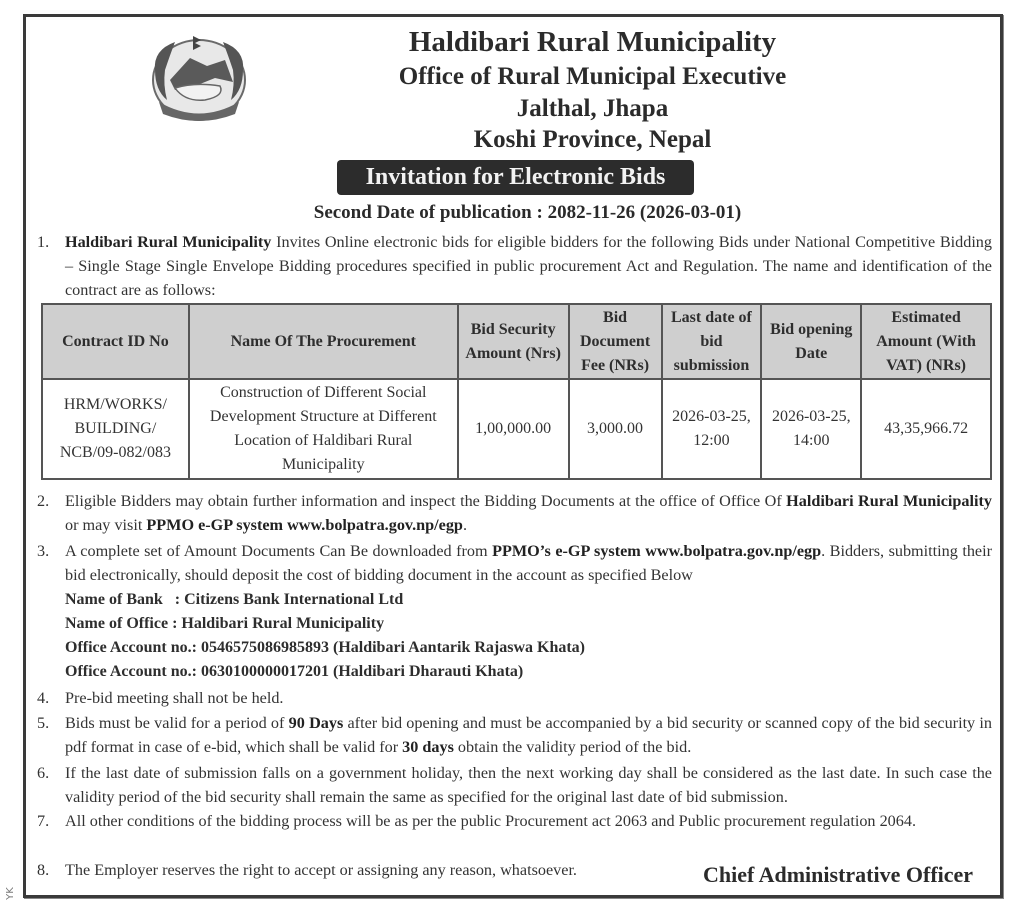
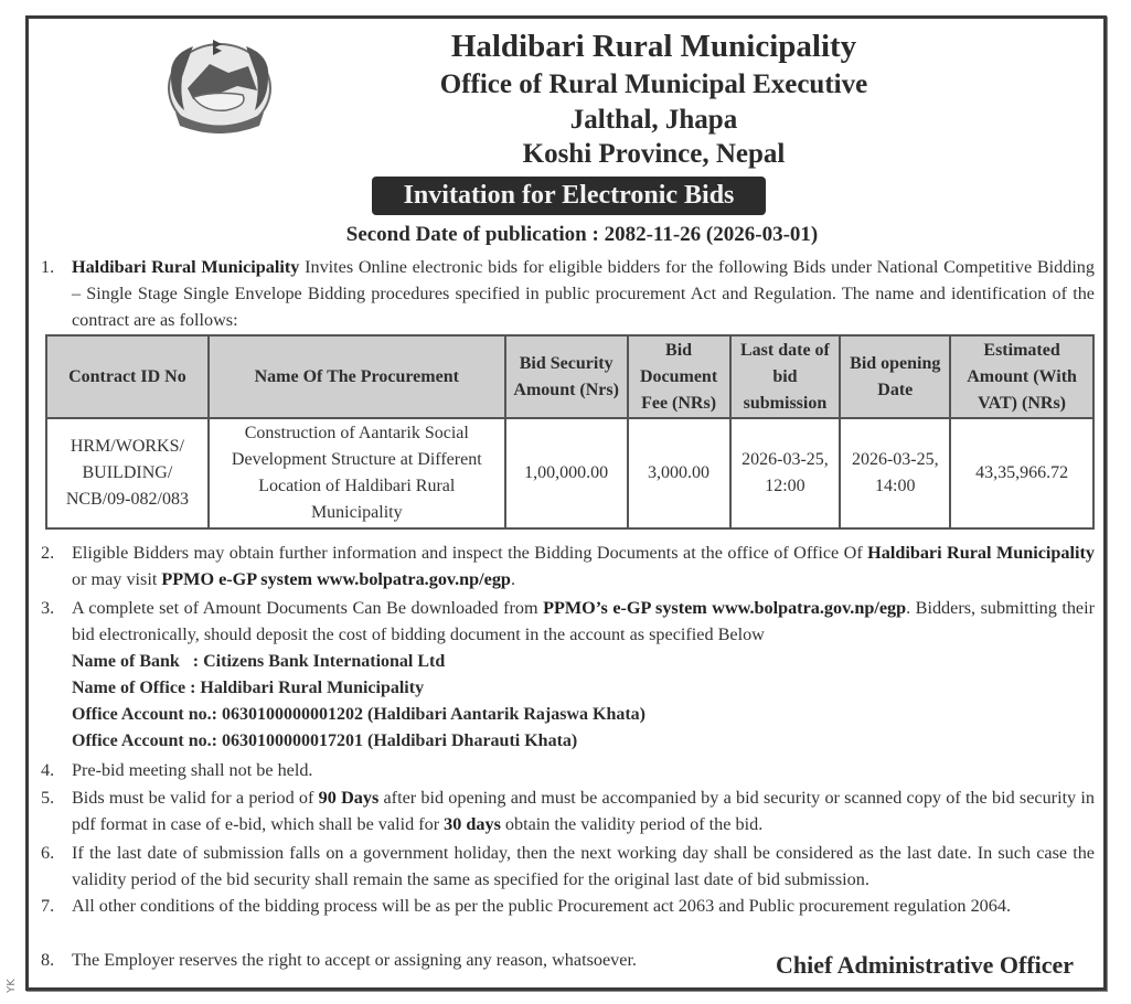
  Haldibari Rural Municipality
  Office of Rural Municipal Executive
  Jalthal, Jhapa
  Koshi Province, Nepal
  Invitation for Electronic Bids
  Second Date of publication : 2082-11-26 (2026-03-01)
  1.
  Haldibari Rural Municipality Invites Online electronic bids for eligible bidders for the following Bids under National Competitive Bidding – Single Stage Single Envelope Bidding procedures specified in public procurement Act and Regulation. The name and identification of the contract are as follows:
  Contract ID No	Name Of The Procurement	Bid Security Amount (Nrs)	Bid Document Fee (NRs)	Last date of bid submission	Bid opening Date	Estimated Amount (With VAT) (NRs)
- HRM/WORKS/ BUILDING/ NCB/09-082/083	Construction of Different Social Development Structure at Different Location of Haldibari Rural Municipality	1,00,000.00	3,000.00	2026-03-25, 12:00	2026-03-25, 14:00	43,35,966.72
+ HRM/WORKS/ BUILDING/ NCB/09-082/083	Construction of Aantarik Social Development Structure at Different Location of Haldibari Rural Municipality	1,00,000.00	3,000.00	2026-03-25, 12:00	2026-03-25, 14:00	43,35,966.72
  2.
  Eligible Bidders may obtain further information and inspect the Bidding Documents at the office of Office Of Haldibari Rural Municipality or may visit PPMO e-GP system www.bolpatra.gov.np/egp.
  3.
  A complete set of Amount Documents Can Be downloaded from PPMO’s e-GP system www.bolpatra.gov.np/egp. Bidders, submitting their bid electronically, should deposit the cost of bidding document in the account as specified Below
  Name of Bank : Citizens Bank International Ltd
  Name of Office : Haldibari Rural Municipality
- Office Account no.: 0546575086985893 (Haldibari Aantarik Rajaswa Khata)
+ Office Account no.: 0630100000001202 (Haldibari Aantarik Rajaswa Khata)
  Office Account no.: 0630100000017201 (Haldibari Dharauti Khata)
  4.
  Pre-bid meeting shall not be held.
  5.
  Bids must be valid for a period of 90 Days after bid opening and must be accompanied by a bid security or scanned copy of the bid security in pdf format in case of e-bid, which shall be valid for 30 days obtain the validity period of the bid.
  6.
  If the last date of submission falls on a government holiday, then the next working day shall be considered as the last date. In such case the validity period of the bid security shall remain the same as specified for the original last date of bid submission.
  7.
  All other conditions of the bidding process will be as per the public Procurement act 2063 and Public procurement regulation 2064.
  8.
  The Employer reserves the right to accept or assigning any reason, whatsoever.
  Chief Administrative Officer
